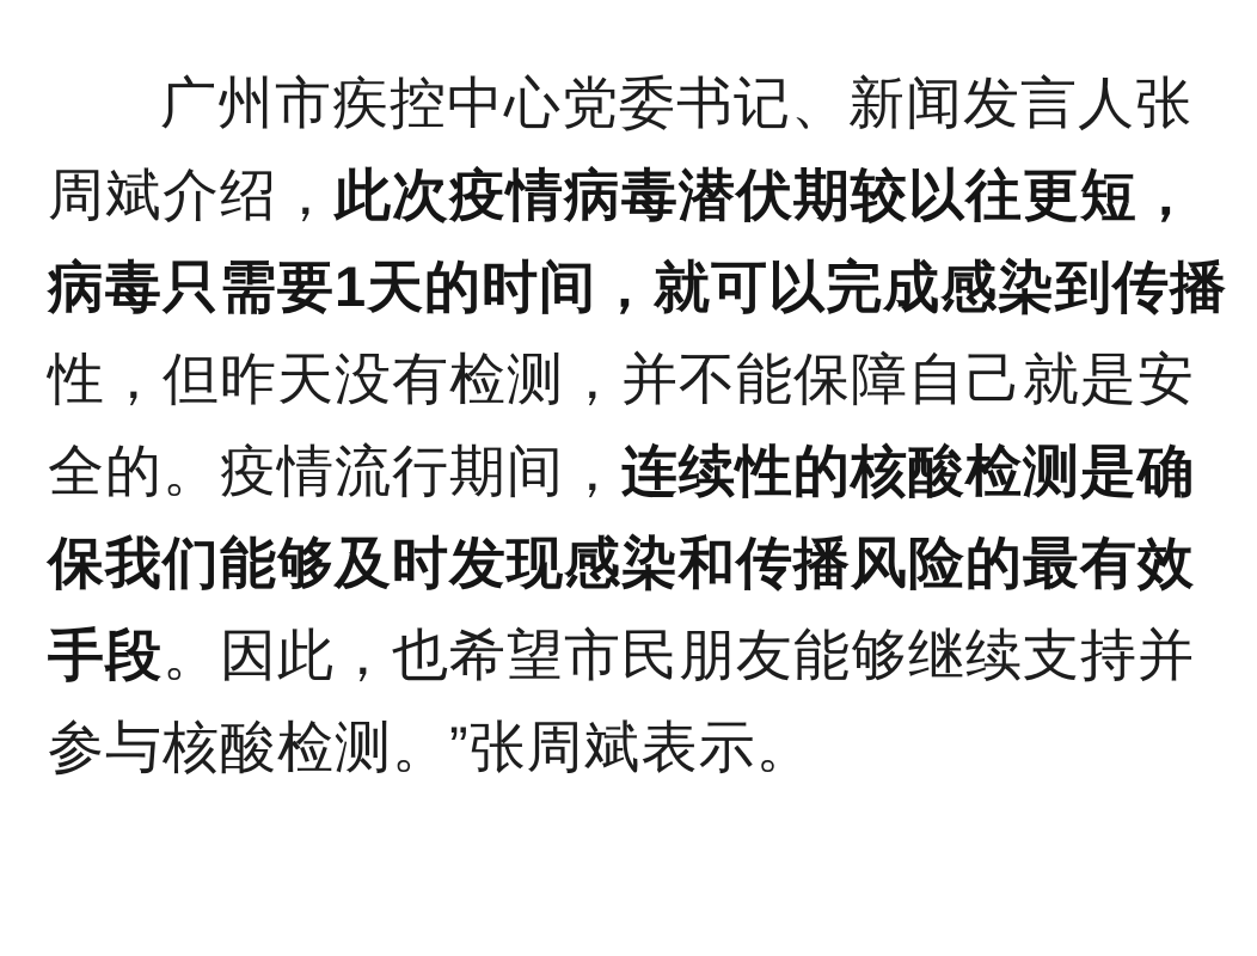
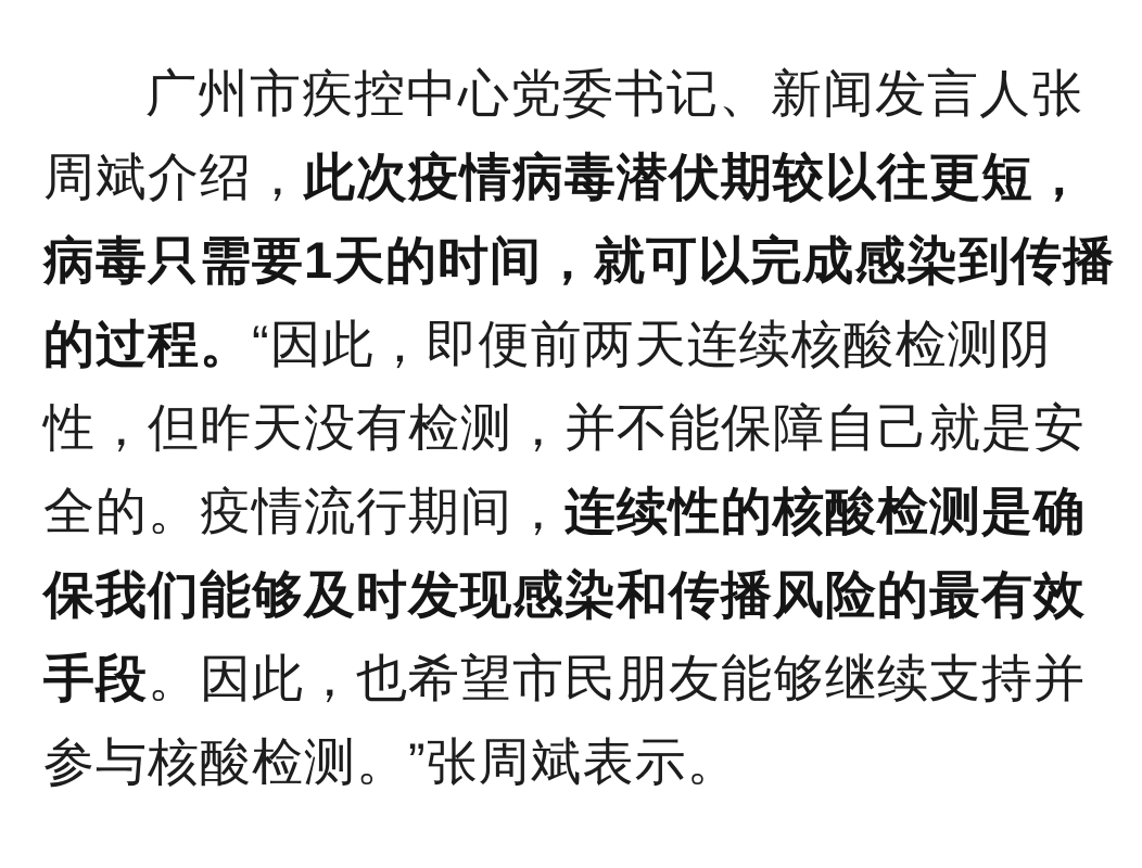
  广州市疾控中心党委书记、新闻发言人张
  周斌介绍，此次疫情病毒潜伏期较以往更短，
  病毒只需要1天的时间，就可以完成感染到传播
+ 的过程。“因此，即便前两天连续核酸检测阴
  性，但昨天没有检测，并不能保障自己就是安
  全的。疫情流行期间，连续性的核酸检测是确
  保我们能够及时发现感染和传播风险的最有效
  手段。因此，也希望市民朋友能够继续支持并
  参与核酸检测。”张周斌表示。
